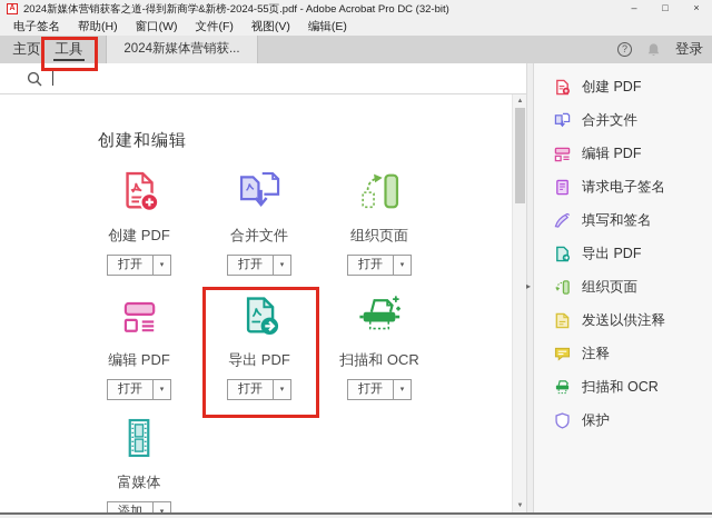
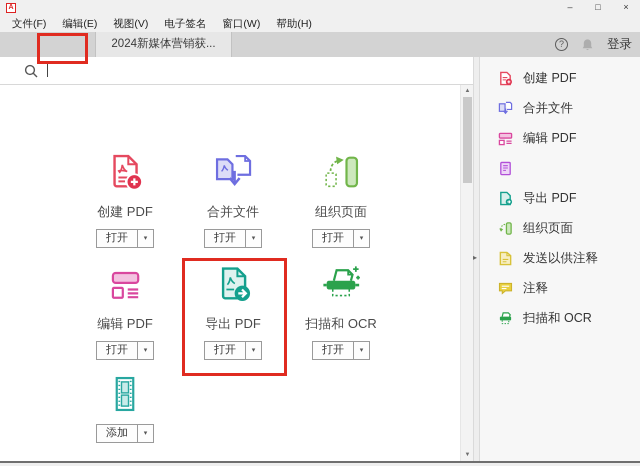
- 2024新媒体营销获客之道-得到新商学&新榜-2024-55页.pdf - Adobe Acrobat Pro DC (32-bit)
  –
  □
  ×
- 电子签名
+ 文件(F)
- 帮助(H)
+ 编辑(E)
- 窗口(W)
+ 视图(V)
- 文件(F)
+ 电子签名
- 视图(V)
+ 窗口(W)
- 编辑(E)
+ 帮助(H)
- 主页
- 工具
  2024新媒体营销获...
  ?
  登录
- 创建和编辑
  创建 PDF
  打开
  合并文件
  打开
  组织页面
  打开
  编辑 PDF
  打开
  导出 PDF
  打开
  扫描和 OCR
  打开
- 富媒体
  添加
  ▸
  创建 PDF
  合并文件
  编辑 PDF
- 请求电子签名
- 填写和签名
  导出 PDF
  组织页面
  发送以供注释
  注释
  扫描和 OCR
- 保护
